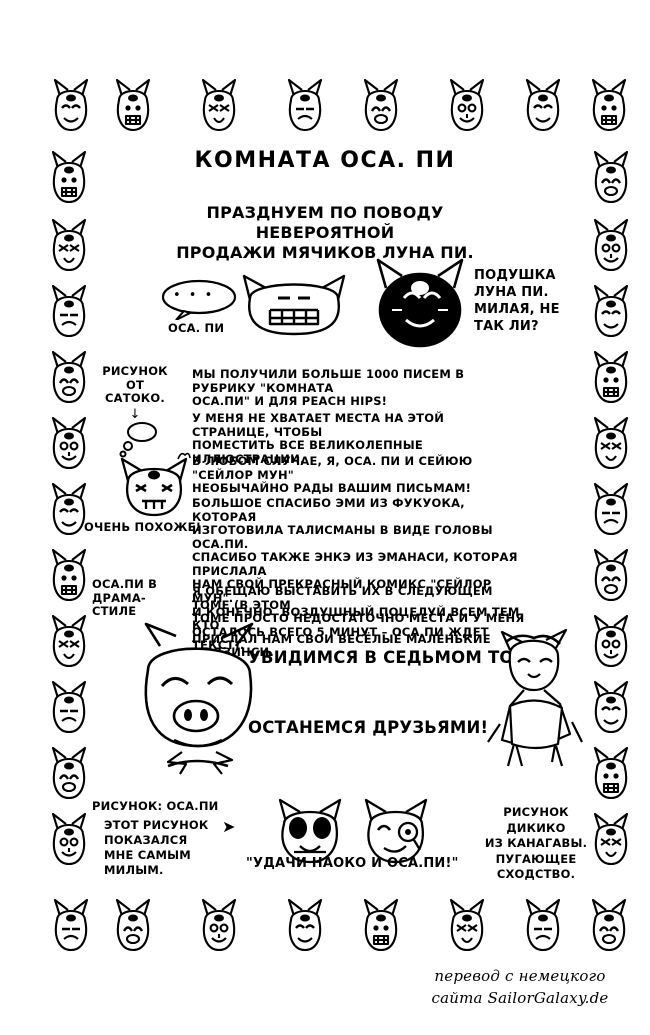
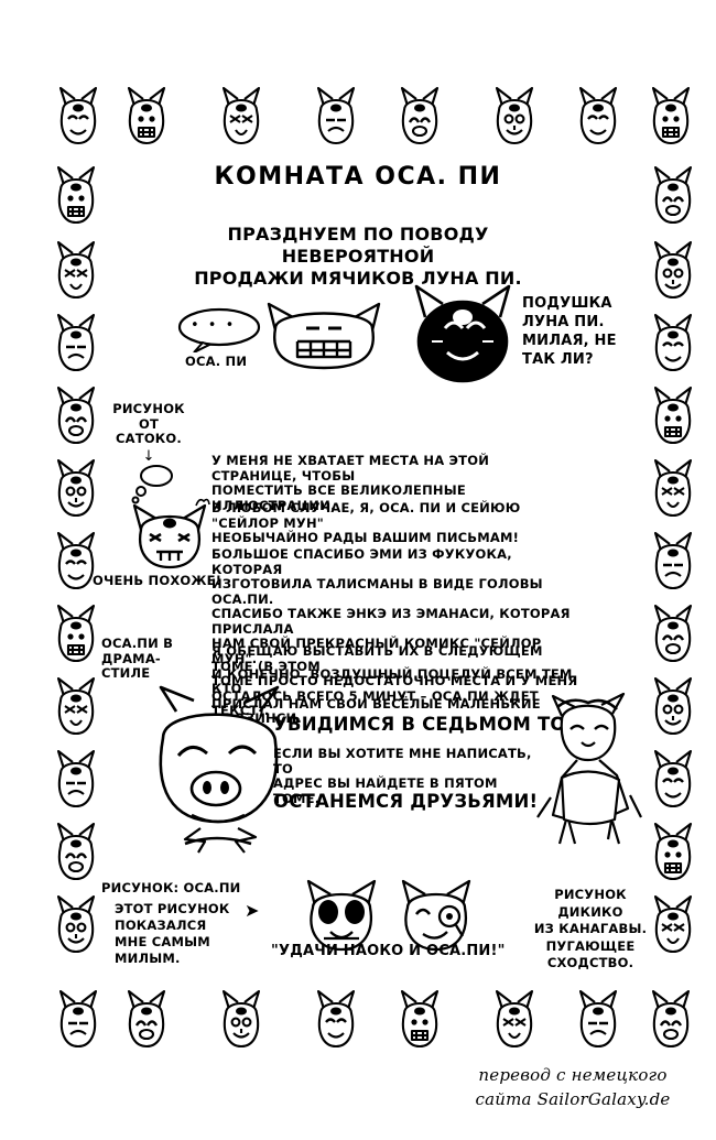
  КОМНАТА ОСА. ПИ
  ПРАЗДНУЕМ ПО ПОВОДУ НЕВЕРОЯТНОЙ
  ПРОДАЖИ МЯЧИКОВ ЛУНА ПИ.
  • • •
  ОСА. ПИ
  ПОДУШКА
  ЛУНА ПИ.
  МИЛАЯ, НЕ
  ТАК ЛИ?
  РИСУНОК
  ОТ
  САТОКО.
  ↓
  ОЧЕНЬ ПОХОЖЕ!
- МЫ ПОЛУЧИЛИ БОЛЬШЕ 1000 ПИСЕМ В РУБРИКУ "КОМНАТА
- ОСА.ПИ" И ДЛЯ PEACH HIPS!
  У МЕНЯ НЕ ХВАТАЕТ МЕСТА НА ЭТОЙ СТРАНИЦЕ, ЧТОБЫ
  ПОМЕСТИТЬ ВСЕ ВЕЛИКОЛЕПНЫЕ ИЛЛЮСТРАЦИИ.
  В ЛЮБОМ СЛУЧАЕ, Я, ОСА. ПИ И СЕЙЮЮ "СЕЙЛОР МУН"
  НЕОБЫЧАЙНО РАДЫ ВАШИМ ПИСЬМАМ!
  БОЛЬШОЕ СПАСИБО ЭМИ ИЗ ФУКУОКА, КОТОРАЯ
  ИЗГОТОВИЛА ТАЛИСМАНЫ В ВИДЕ ГОЛОВЫ ОСА.ПИ.
  СПАСИБО ТАКЖЕ ЭНКЭ ИЗ ЭМАНАСИ, КОТОРАЯ ПРИСЛАЛА
  НАМ СВОЙ ПРЕКРАСНЫЙ КОМИКС "СЕЙЛОР МУН".
  И КОНЕЧНО, ВОЗДУШНЫЙ ПОЦЕЛУЙ ВСЕМ ТЕМ, КТО
  ПРИСЛАЛ НАМ СВОИ ВЕСЁЛЫЕ МАЛЕНЬКИЕ ИНСИ.
  Я ОБЕЩАЮ ВЫСТАВИТЬ ИХ В СЛЕДУЮЩЕМ ТОМЕ (В ЭТОМ
  ТОМЕ ПРОСТО НЕДОСТАТОЧНО МЕСТА И У МЕНЯ
  ОСТАОСЬ ВСЕГО 5 МИНУТ – ОСА.ПИ ЖДЕТ ТЕКСТ.
  ОСА.ПИ В
  ДРАМА-
  СТИЛЕ
  УВИДИМСЯ В СЕДЬМОМ ТО
+ ЕСЛИ ВЫ ХОТИТЕ МНЕ НАПИСАТЬ, ТО
+ АДРЕС ВЫ НАЙДЕТЕ В ПЯТОМ ТОМЕ.
  ОСТАНЕМСЯ ДРУЗЬЯМИ!
  РИСУНОК: ОСА.ПИ
  ЭТОТ РИСУНОК
  ПОКАЗАЛСЯ
  МНЕ САМЫМ
  МИЛЫМ.
  ➤
  "УДАЧИ НАОКО И ОСА.ПИ!"
  РИСУНОК ДИКИКО
  ИЗ КАНАГАВЫ.
  ПУГАЮЩЕЕ
  СХОДСТВО.
  перевод с немецкого
  сайта SailorGalaxy.de
